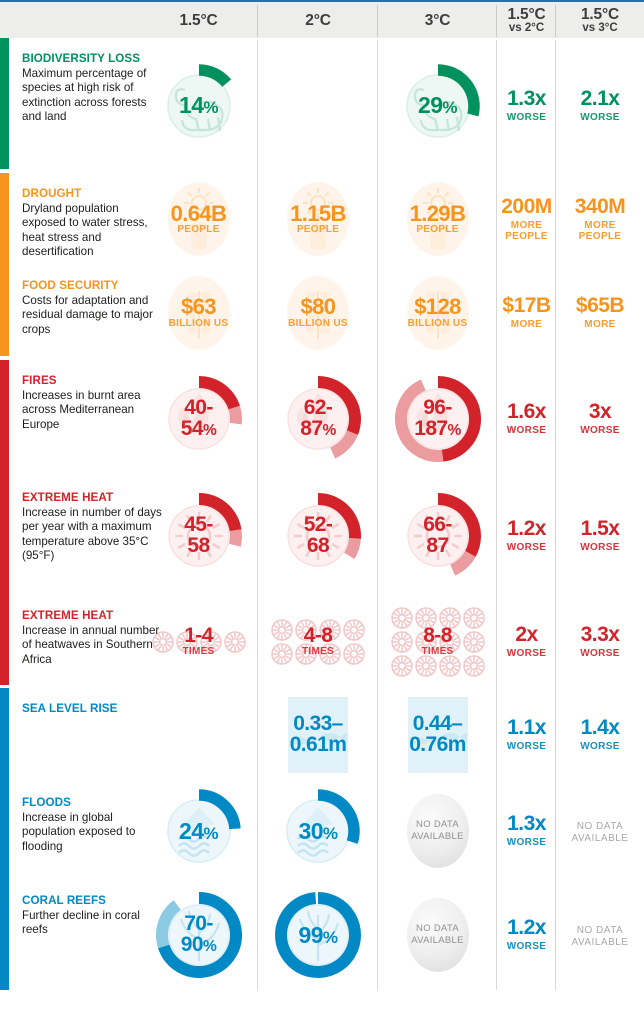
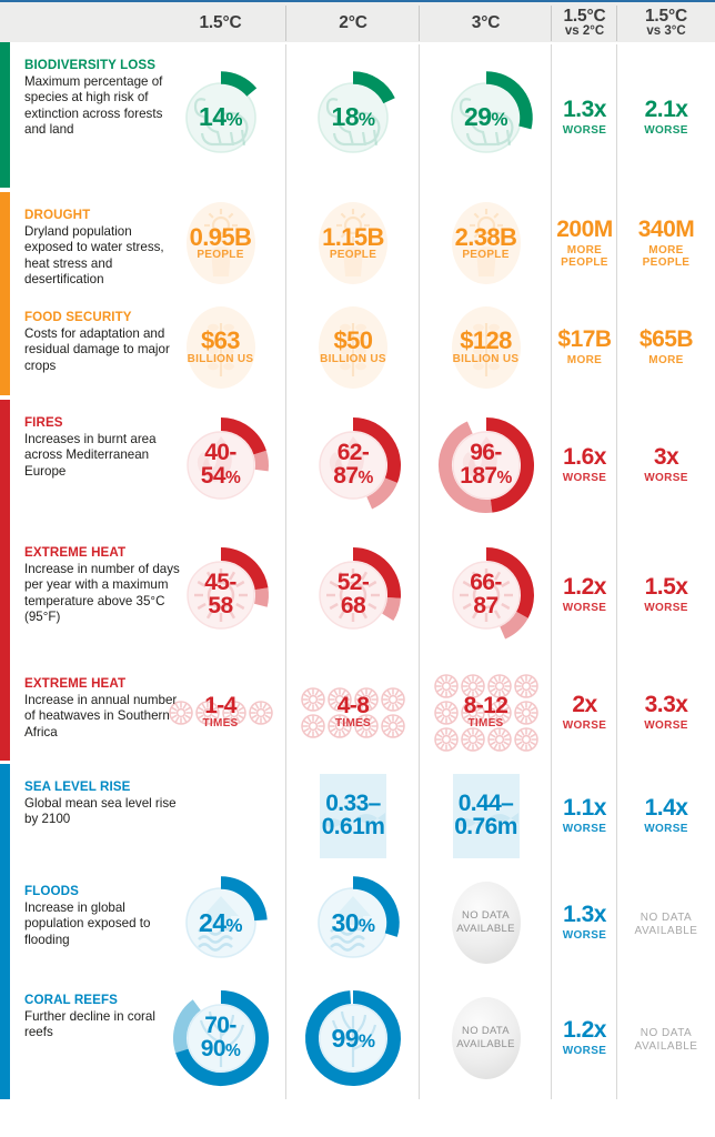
  1.5°C
  2°C
  3°C
  1.5°C
  vs 2°C
  1.5°C
  vs 3°C
  BIODIVERSITY LOSS
  Maximum percentage of species at high risk of extinction across forests and land
  14%
+ 18%
  29%
  1.3x
  WORSE
  2.1x
  WORSE
  DROUGHT
  Dryland population exposed to water stress, heat stress and desertification
- 0.64B
+ 0.95B
  PEOPLE
  1.15B
  PEOPLE
- 1.29B
+ 2.38B
  PEOPLE
  200M
  MORE
  PEOPLE
  340M
  MORE
  PEOPLE
  FOOD SECURITY
  Costs for adaptation and residual damage to major crops
  $63
  BILLION US
- $80
+ $50
  BILLION US
  $128
  BILLION US
  $17B
  MORE
  $65B
  MORE
  FIRES
  Increases in burnt area across Mediterranean Europe
  40-
  54%
  62-
  87%
  96-
  187%
  1.6x
  WORSE
  3x
  WORSE
  EXTREME HEAT
  Increase in number of days per year with a maximum temperature above 35°C (95°F)
  45-
  58
  52-
  68
  66-
  87
  1.2x
  WORSE
  1.5x
  WORSE
  EXTREME HEAT
  Increase in annual number of heatwaves in Southern Africa
  1-4
  TIMES
  4-8
  TIMES
- 8-8
+ 8-12
  TIMES
  2x
  WORSE
  3.3x
  WORSE
  SEA LEVEL RISE
+ Global mean sea level rise by 2100
  0.33–
  0.61m
  0.44–
  0.76m
  1.1x
  WORSE
  1.4x
  WORSE
  FLOODS
  Increase in global population exposed to flooding
  24%
  30%
  NO DATA AVAILABLE
  1.3x
  WORSE
  NO DATA
  AVAILABLE
  CORAL REEFS
  Further decline in coral reefs
  70-
  90%
  99%
  NO DATA AVAILABLE
  1.2x
  WORSE
  NO DATA
  AVAILABLE
